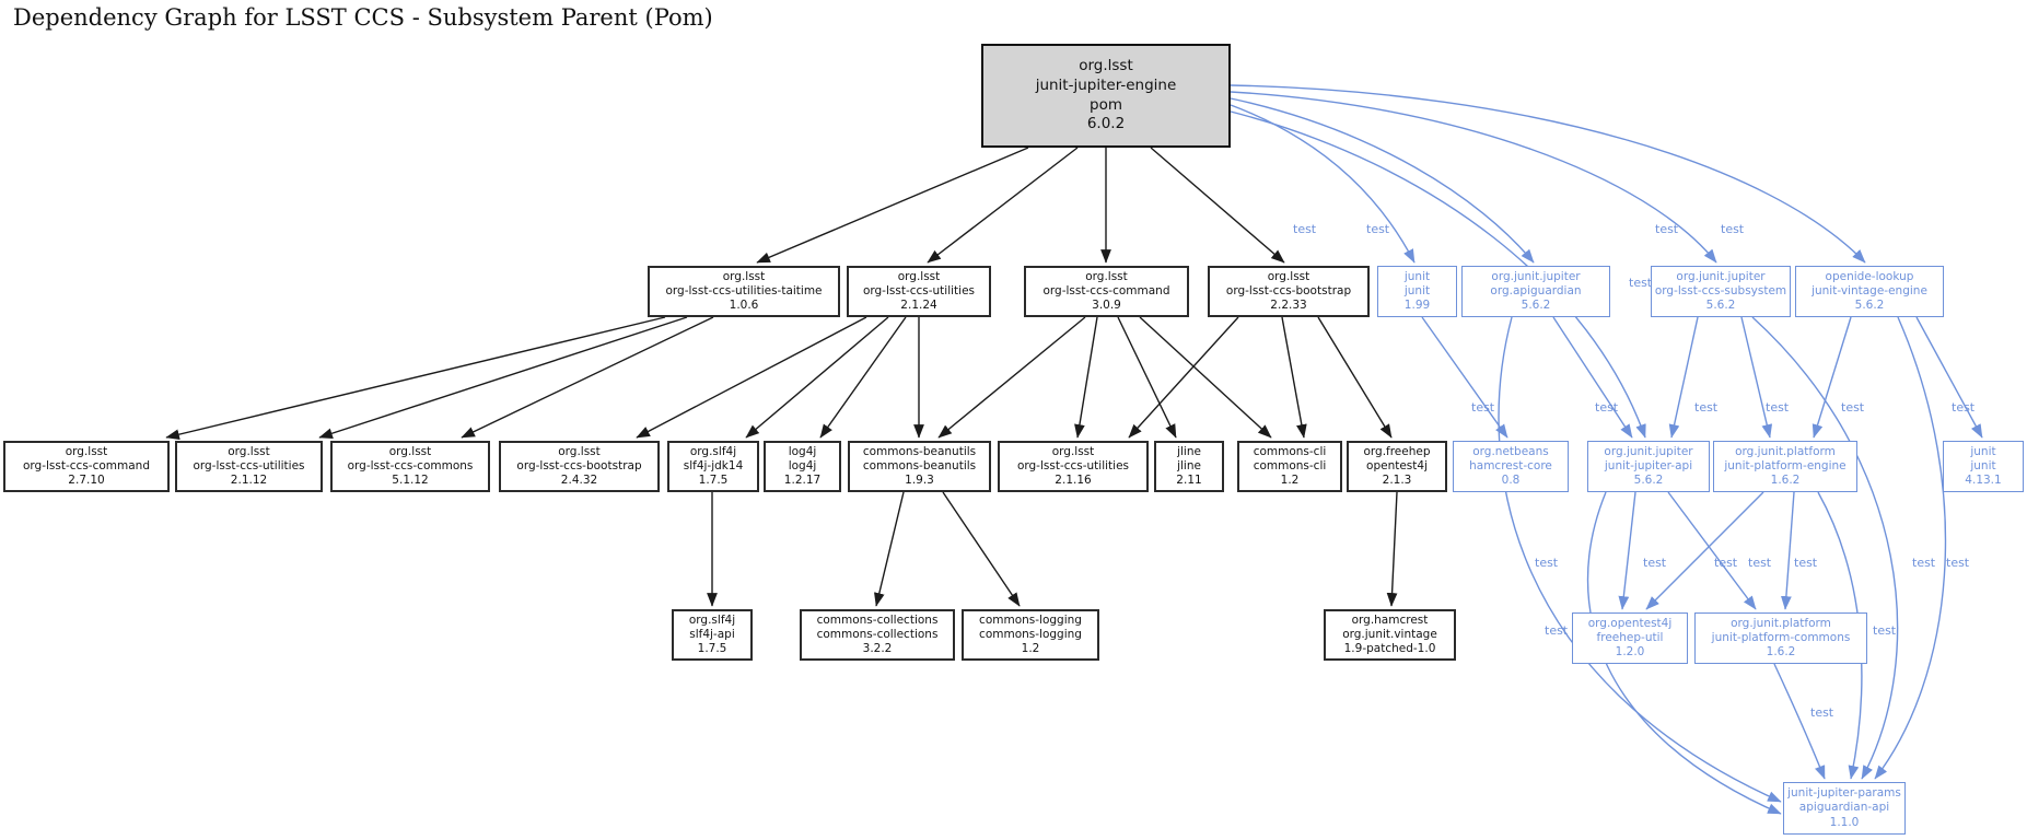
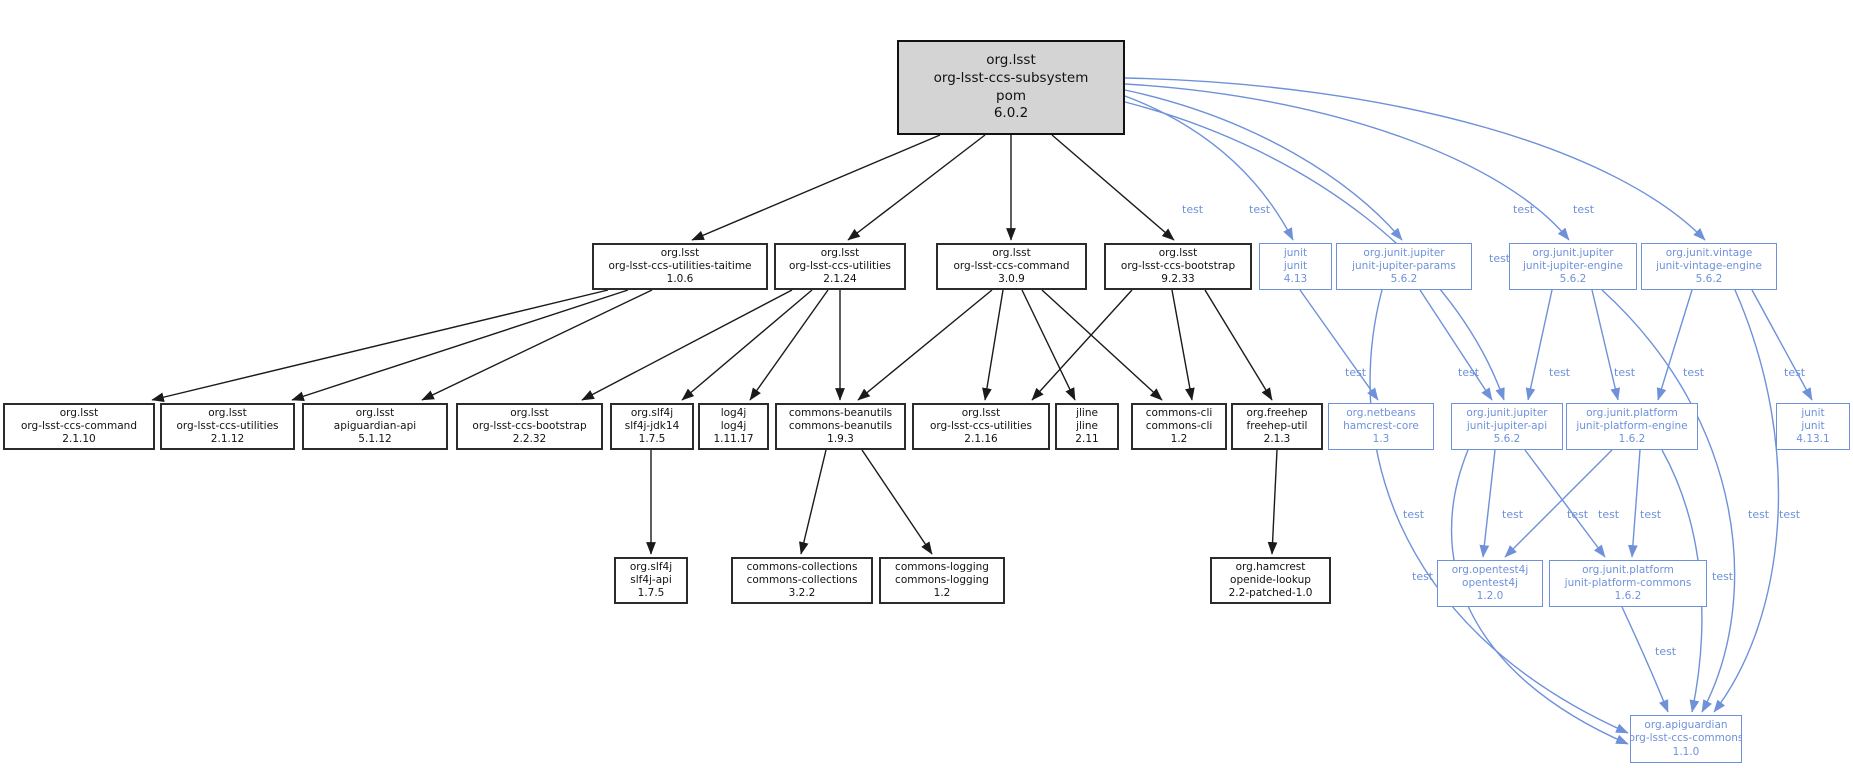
  test
  test
  test
  test
  test
  test
  test
  test
  test
  test
  test
  test
  test
  test
  test
  test
  test
  test
  test
  test
  test
- Dependency Graph for LSST CCS - Subsystem Parent (Pom)
  org.lsst
- junit-jupiter-engine
+ org-lsst-ccs-subsystem
  pom
  6.0.2
  org.lsst
  org-lsst-ccs-utilities-taitime
  1.0.6
  org.lsst
  org-lsst-ccs-utilities
  2.1.24
  org.lsst
  org-lsst-ccs-command
  3.0.9
  org.lsst
  org-lsst-ccs-bootstrap
- 2.2.33
+ 9.2.33
  junit
  junit
- 1.99
+ 4.13
  org.junit.jupiter
- org.apiguardian
+ junit-jupiter-params
  5.6.2
  org.junit.jupiter
- org-lsst-ccs-subsystem
+ junit-jupiter-engine
  5.6.2
- openide-lookup
+ org.junit.vintage
  junit-vintage-engine
  5.6.2
  org.lsst
  org-lsst-ccs-command
- 2.7.10
+ 2.1.10
  org.lsst
  org-lsst-ccs-utilities
  2.1.12
  org.lsst
- org-lsst-ccs-commons
+ apiguardian-api
  5.1.12
  org.lsst
  org-lsst-ccs-bootstrap
- 2.4.32
+ 2.2.32
  org.slf4j
  slf4j-jdk14
  1.7.5
  log4j
  log4j
- 1.2.17
+ 1.11.17
  commons-beanutils
  commons-beanutils
  1.9.3
  org.lsst
  org-lsst-ccs-utilities
  2.1.16
  jline
  jline
  2.11
  commons-cli
  commons-cli
  1.2
  org.freehep
- opentest4j
+ freehep-util
  2.1.3
  org.netbeans
  hamcrest-core
- 0.8
+ 1.3
  org.junit.jupiter
  junit-jupiter-api
  5.6.2
  org.junit.platform
  junit-platform-engine
  1.6.2
  junit
  junit
  4.13.1
  org.slf4j
  slf4j-api
  1.7.5
  commons-collections
  commons-collections
  3.2.2
  commons-logging
  commons-logging
  1.2
  org.hamcrest
- org.junit.vintage
+ openide-lookup
- 1.9-patched-1.0
+ 2.2-patched-1.0
  org.opentest4j
- freehep-util
+ opentest4j
  1.2.0
  org.junit.platform
  junit-platform-commons
  1.6.2
- junit-jupiter-params
+ org.apiguardian
- apiguardian-api
+ org-lsst-ccs-commons
  1.1.0
